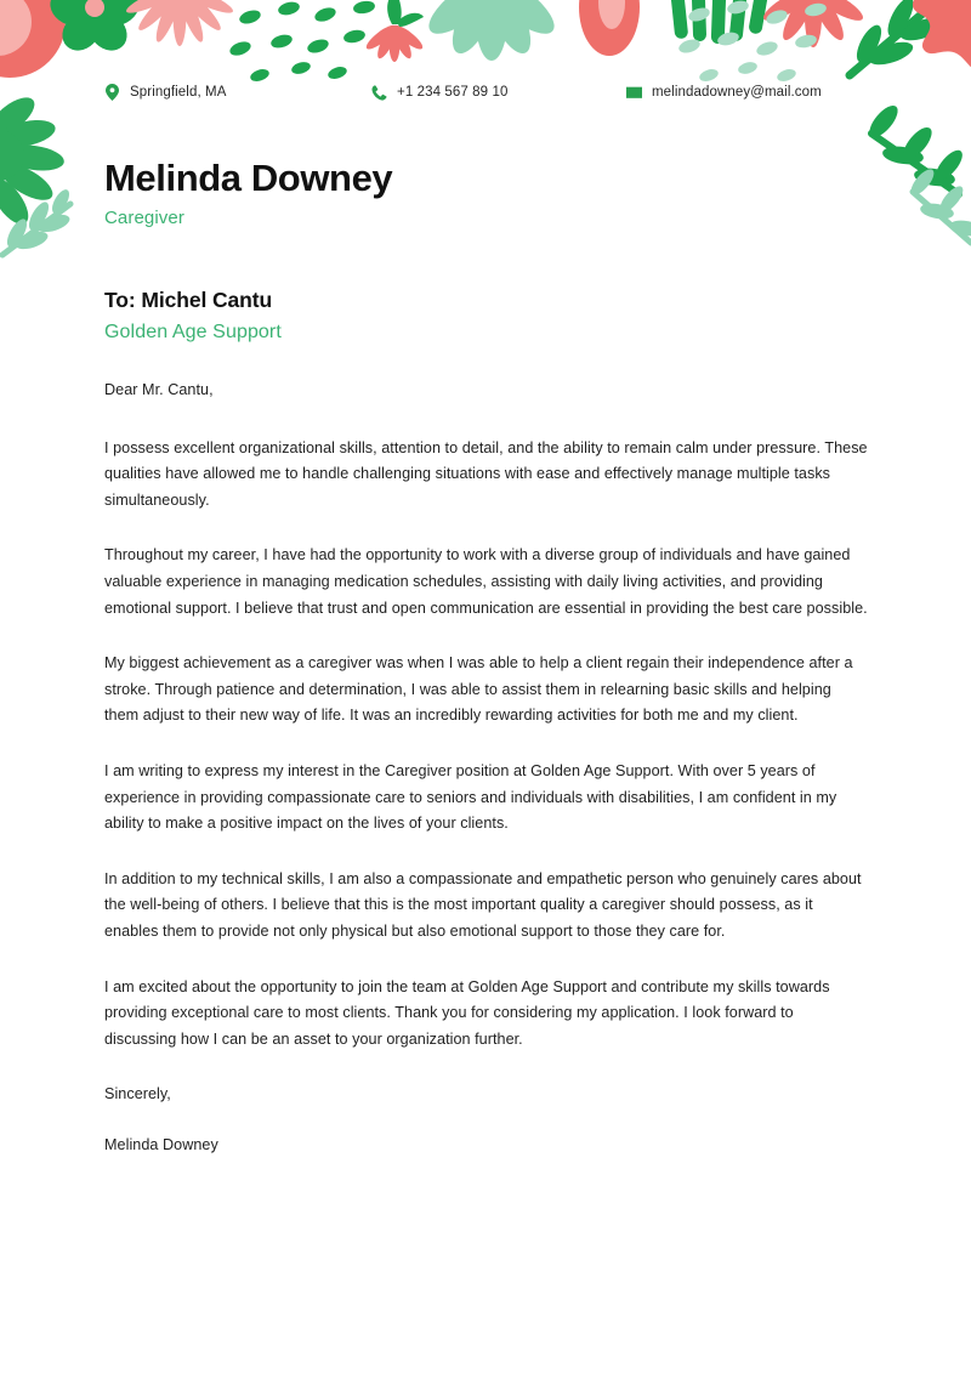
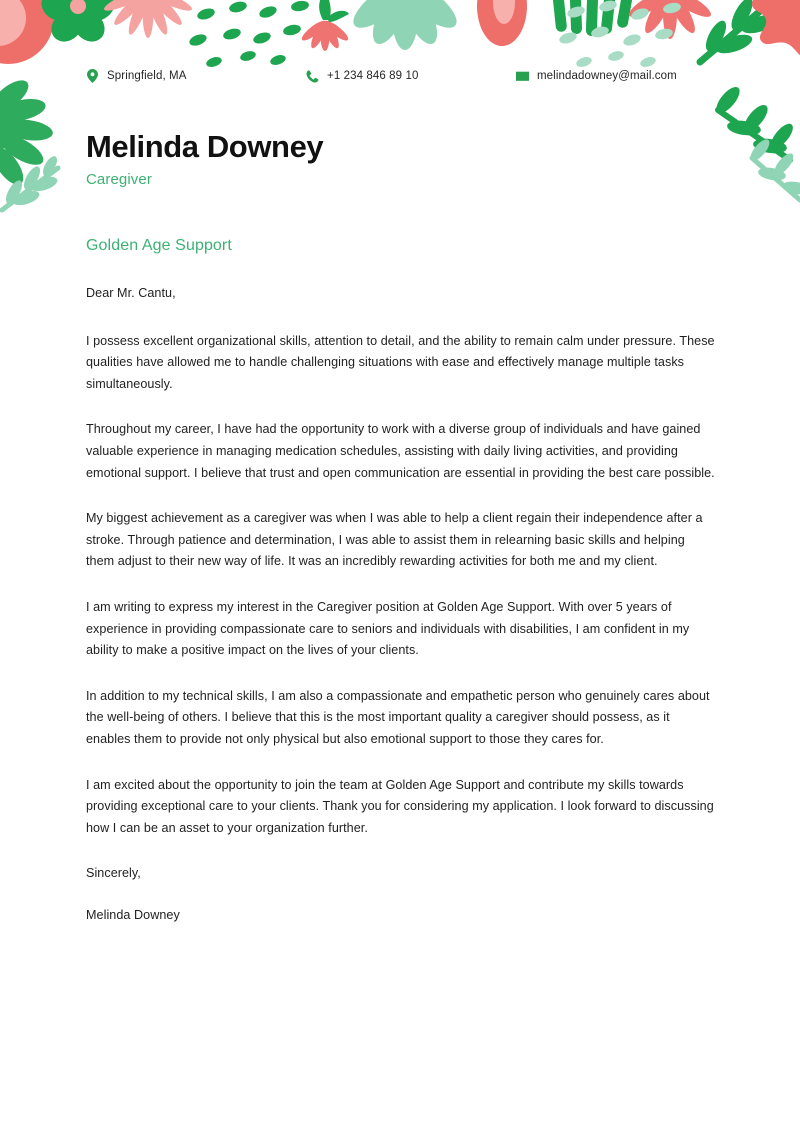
  Springfield, MA
- +1 234 567 89 10
+ +1 234 846 89 10
  melindadowney@mail.com
  Melinda Downey
  Caregiver
- To: Michel Cantu
  Golden Age Support
  Dear Mr. Cantu,
  I possess excellent organizational skills, attention to detail, and the ability to remain calm under pressure. These qualities have allowed me to handle challenging situations with ease and effectively manage multiple tasks simultaneously.
  Throughout my career, I have had the opportunity to work with a diverse group of individuals and have gained valuable experience in managing medication schedules, assisting with daily living activities, and providing emotional support. I believe that trust and open communication are essential in providing the best care possible.
  My biggest achievement as a caregiver was when I was able to help a client regain their independence after a stroke. Through patience and determination, I was able to assist them in relearning basic skills and helping them adjust to their new way of life. It was an incredibly rewarding activities for both me and my client.
  I am writing to express my interest in the Caregiver position at Golden Age Support. With over 5 years of experience in providing compassionate care to seniors and individuals with disabilities, I am confident in my ability to make a positive impact on the lives of your clients.
- In addition to my technical skills, I am also a compassionate and empathetic person who genuinely cares about the well-being of others. I believe that this is the most important quality a caregiver should possess, as it enables them to provide not only physical but also emotional support to those they care for.
+ In addition to my technical skills, I am also a compassionate and empathetic person who genuinely cares about the well-being of others. I believe that this is the most important quality a caregiver should possess, as it enables them to provide not only physical but also emotional support to those they cares for.
- I am excited about the opportunity to join the team at Golden Age Support and contribute my skills towards providing exceptional care to most clients. Thank you for considering my application. I look forward to discussing how I can be an asset to your organization further.
+ I am excited about the opportunity to join the team at Golden Age Support and contribute my skills towards providing exceptional care to your clients. Thank you for considering my application. I look forward to discussing how I can be an asset to your organization further.
  Sincerely,
  Melinda Downey
